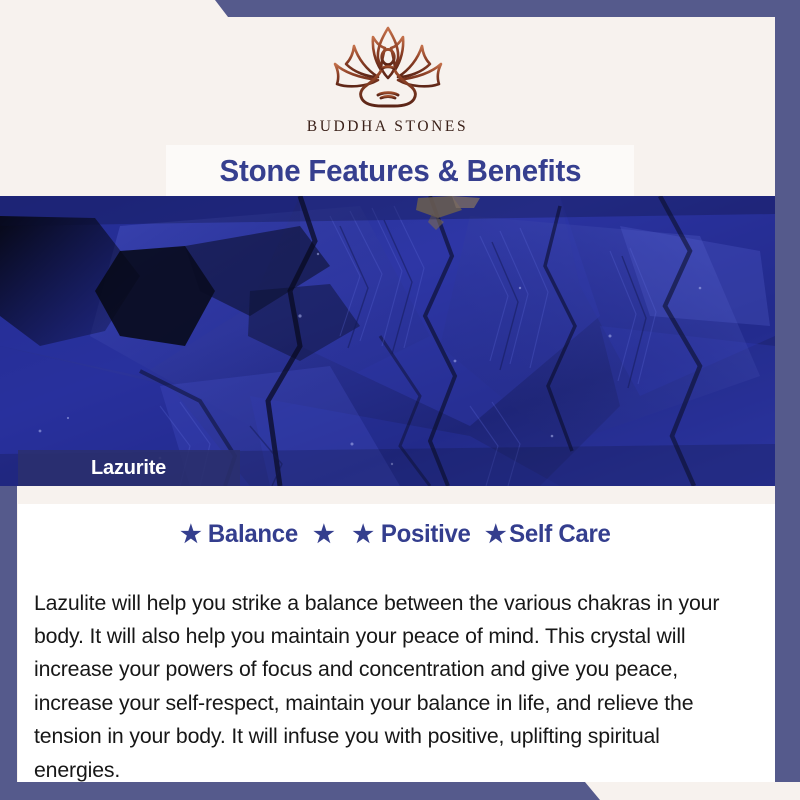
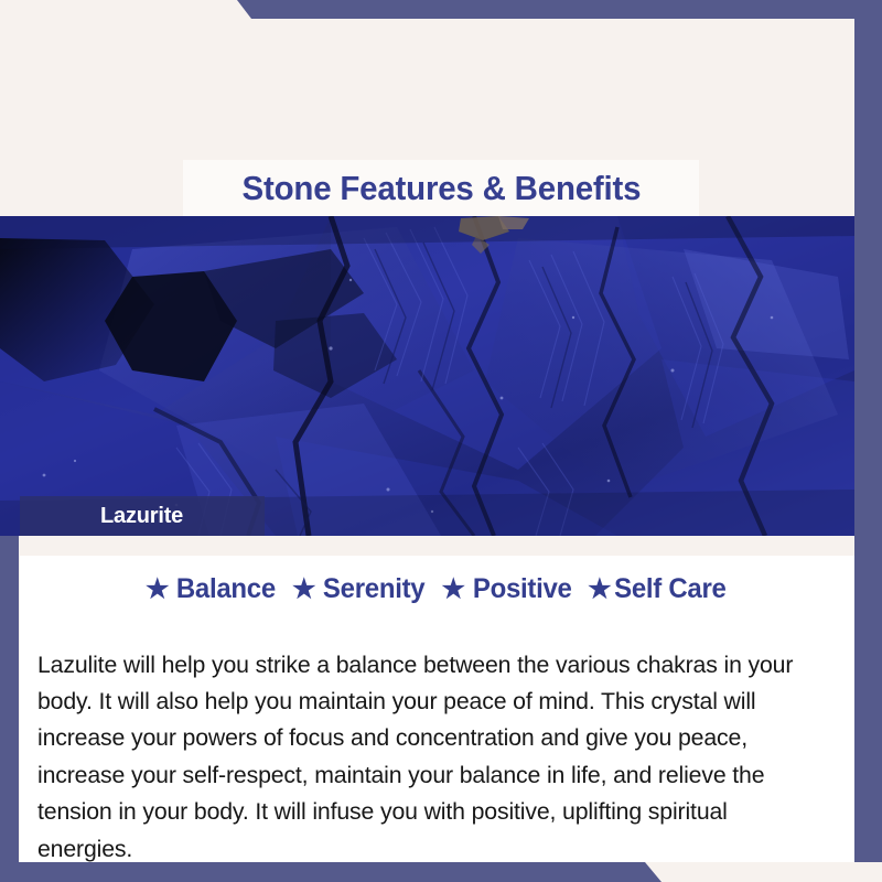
- BUDDHA STONES
  Stone Features & Benefits
  Lazurite
  ★
  Balance
  ★
+ Serenity
  ★
  Positive
  ★
  Self Care
  Lazulite will help you strike a balance between the various chakras in your body. It will also help you maintain your peace of mind. This crystal will increase your powers of focus and concentration and give you peace, increase your self-respect, maintain your balance in life, and relieve the tension in your body. It will infuse you with positive, uplifting spiritual energies.
